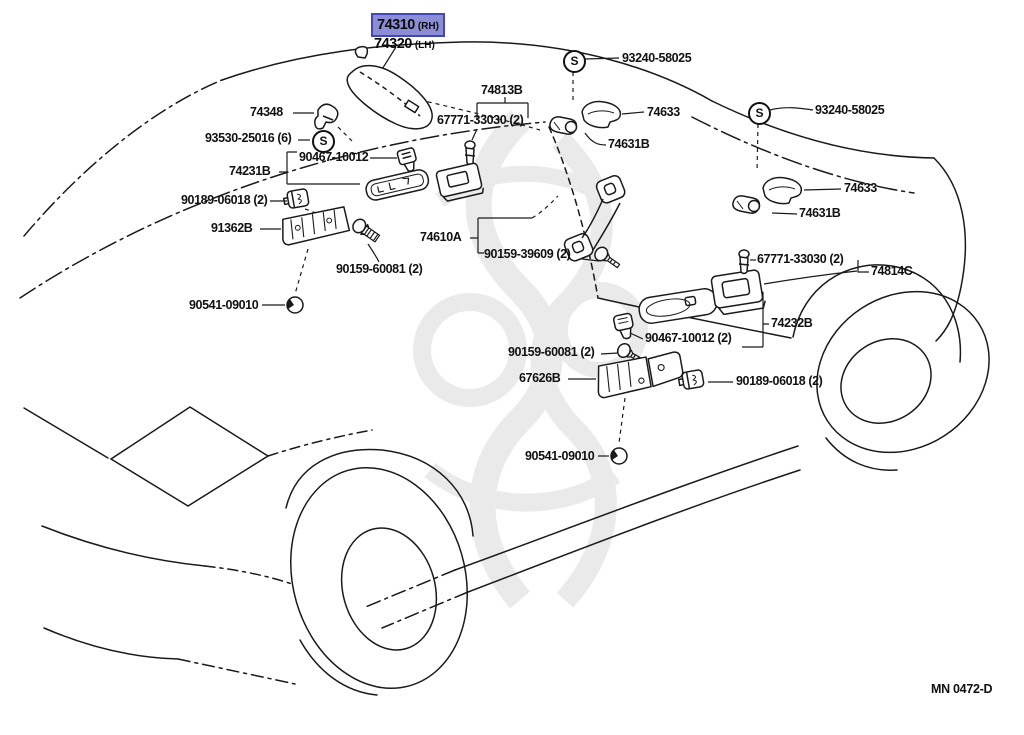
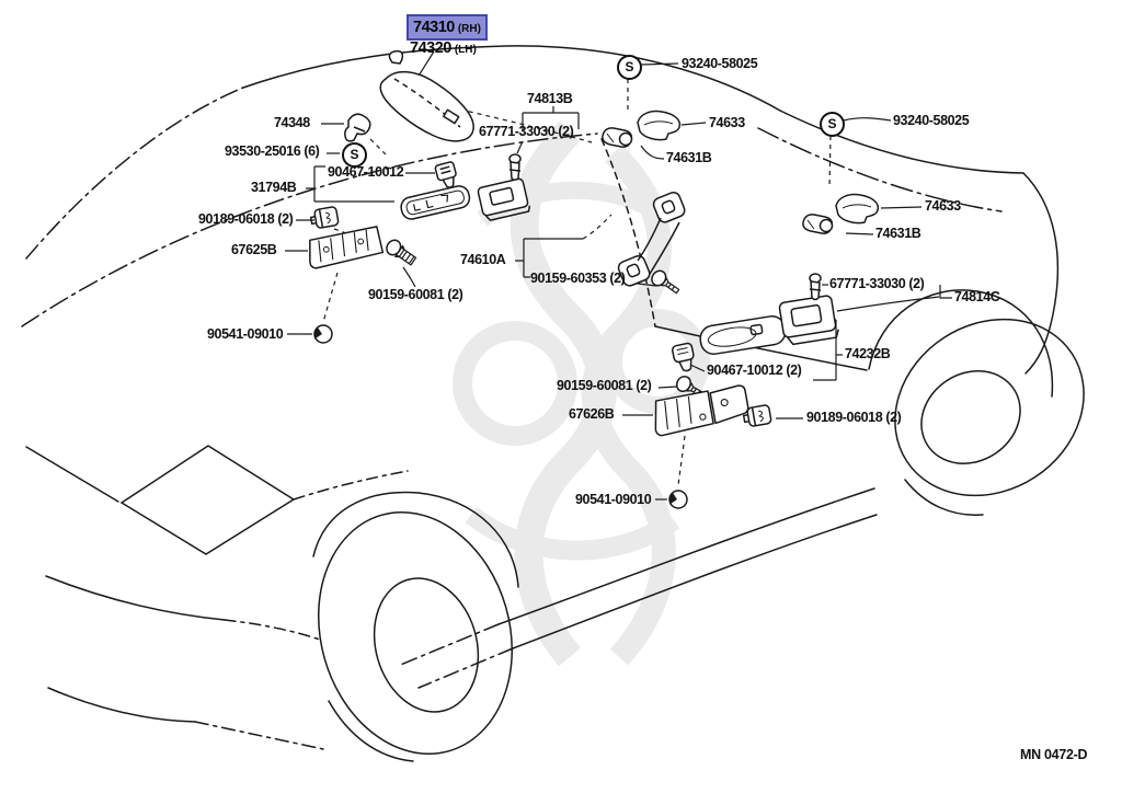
  74310 (RH)
  74320 (LH)
  93240-58025
  74348
  74813B
  67771-33030 (2)
  74633
  93530-25016 (6)
  74631B
  93240-58025
  90467-10012
- 74231B
+ 31794B
  90189-06018 (2)
- 91362B
+ 67625B
  74633
  74631B
  74610A
- 90159-39609 (2)
+ 90159-60353 (2)
  90159-60081 (2)
  67771-33030 (2)
  74814C
  90541-09010
  74232B
  90467-10012 (2)
  90159-60081 (2)
  67626B
  90189-06018 (2)
  90541-09010
  S
  S
  S
  MN 0472-D
